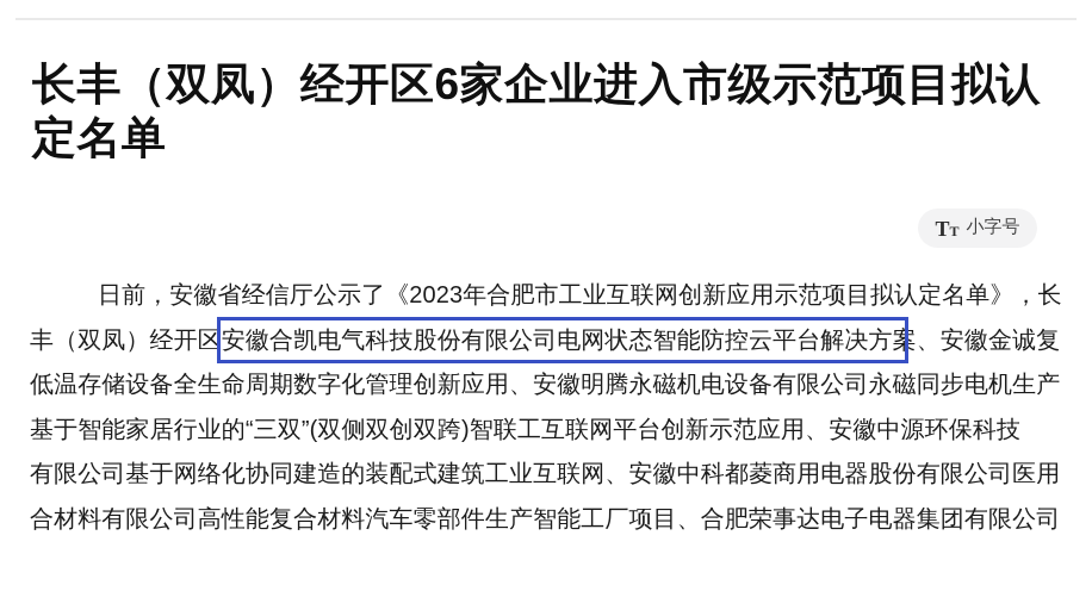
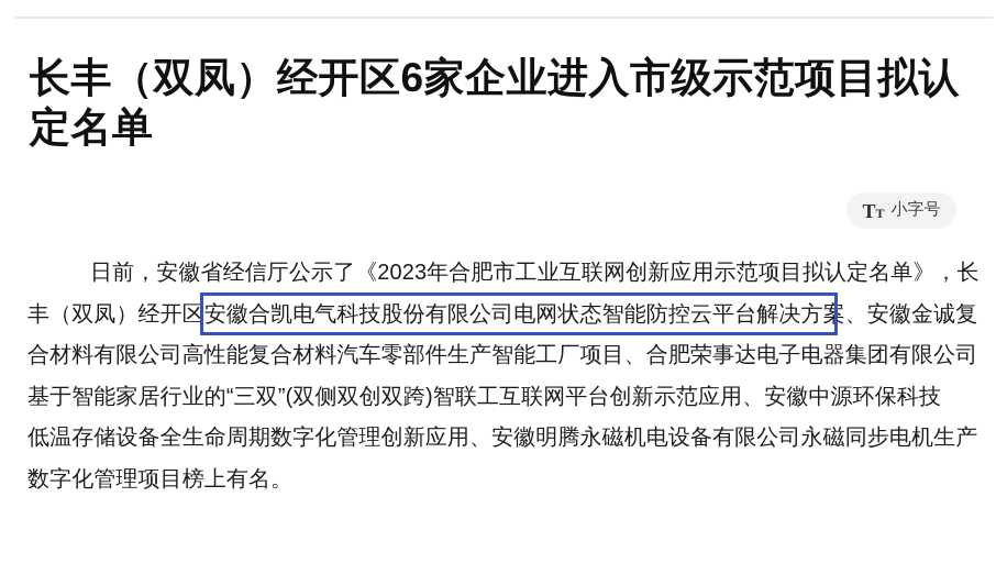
  长丰（双凤）经开区6家企业进入市级示范项目拟认
  定名单
  T
  T
  小字号
  日前，安徽省经信厅公示了《2023年合肥市工业互联网创新应用示范项目拟认定名单》，长
  丰（双凤）经开区安徽合凯电气科技股份有限公司电网状态智能防控云平台解决方案、安徽金诚复
- 低温存储设备全生命周期数字化管理创新应用、安徽明腾永磁机电设备有限公司永磁同步电机生产
+ 合材料有限公司高性能复合材料汽车零部件生产智能工厂项目、合肥荣事达电子电器集团有限公司
  基于智能家居行业的“三双”(双侧双创双跨)智联工互联网平台创新示范应用、安徽中源环保科技
- 有限公司基于网络化协同建造的装配式建筑工业互联网、安徽中科都菱商用电器股份有限公司医用
- 合材料有限公司高性能复合材料汽车零部件生产智能工厂项目、合肥荣事达电子电器集团有限公司
+ 低温存储设备全生命周期数字化管理创新应用、安徽明腾永磁机电设备有限公司永磁同步电机生产
+ 数字化管理项目榜上有名。
